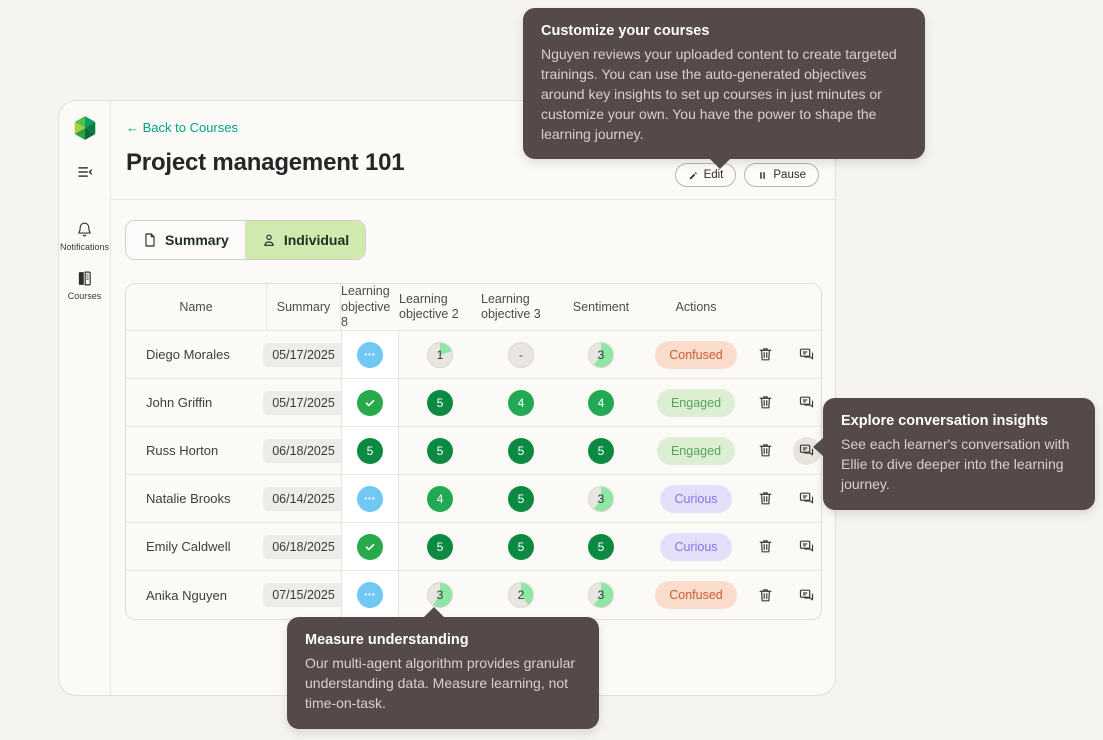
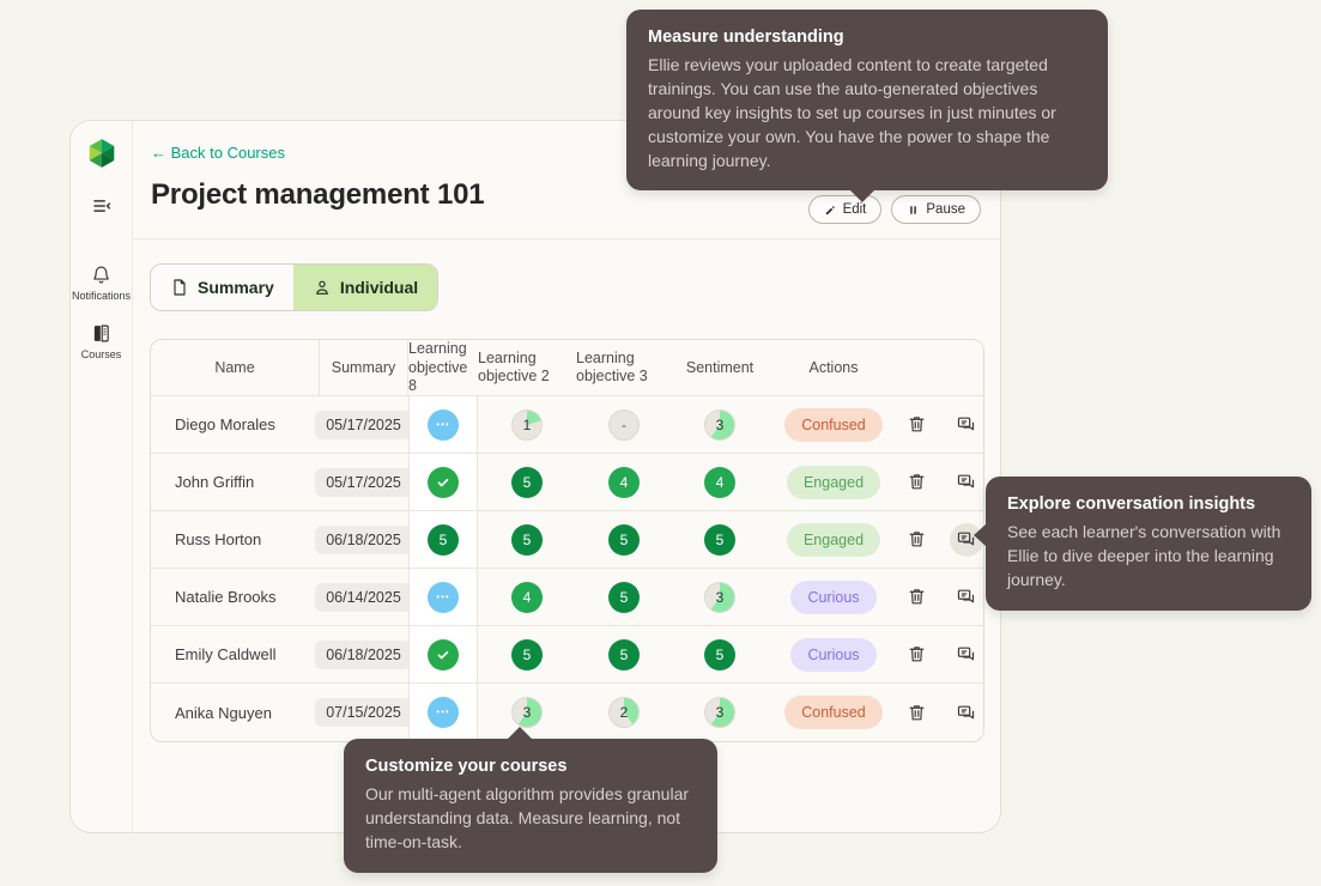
  Notifications
  Courses
  ← Back to Courses
  Project management 101
  Edit
  Pause
  Summary
  Individual
  Name
  Summary
  Learning objective 8
  Learning objective 2
  Learning objective 3
  Sentiment
  Actions
  Diego Morales
  05/17/2025
  •••
  1
  -
  3
  Confused
  John Griffin
  05/17/2025
  5
  4
  4
  Engaged
  Russ Horton
  06/18/2025
  5
  5
  5
  5
  Engaged
  Natalie Brooks
  06/14/2025
  •••
  4
  5
  3
  Curious
  Emily Caldwell
  06/18/2025
  5
  5
  5
  Curious
  Anika Nguyen
  07/15/2025
  •••
  3
  2
  3
  Confused
- Customize your courses
+ Measure understanding
- Nguyen reviews your uploaded content to create targeted trainings. You can use the auto-generated objectives around key insights to set up courses in just minutes or customize your own. You have the power to shape the learning journey.
+ Ellie reviews your uploaded content to create targeted trainings. You can use the auto-generated objectives around key insights to set up courses in just minutes or customize your own. You have the power to shape the learning journey.
  Explore conversation insights
  See each learner's conversation with Ellie to dive deeper into the learning journey.
- Measure understanding
+ Customize your courses
  Our multi-agent algorithm provides granular understanding data. Measure learning, not time-on-task.
